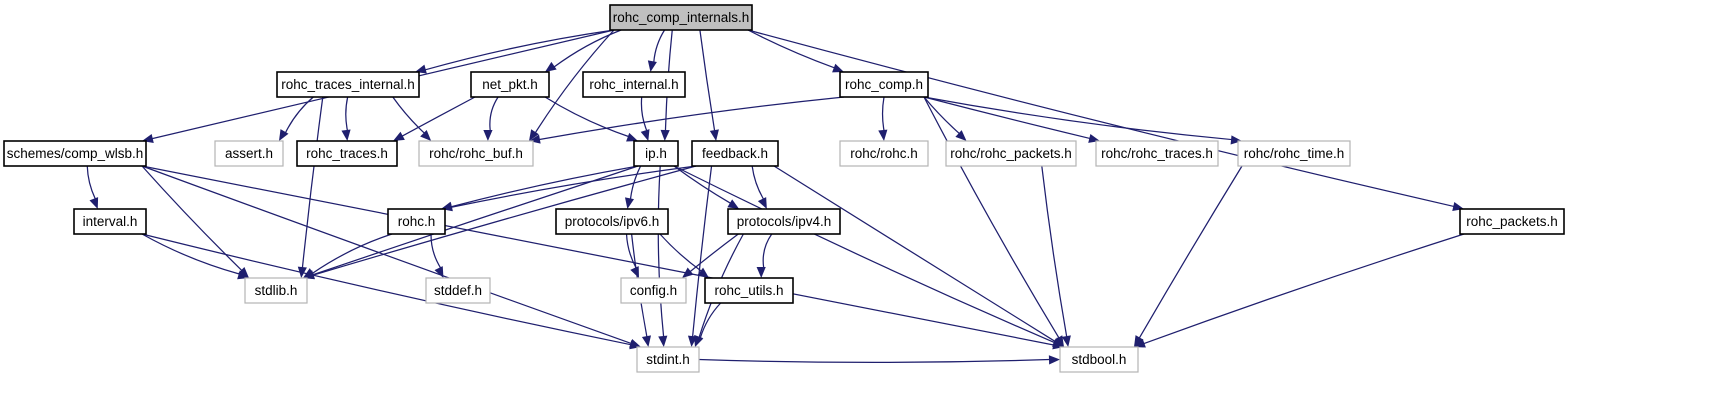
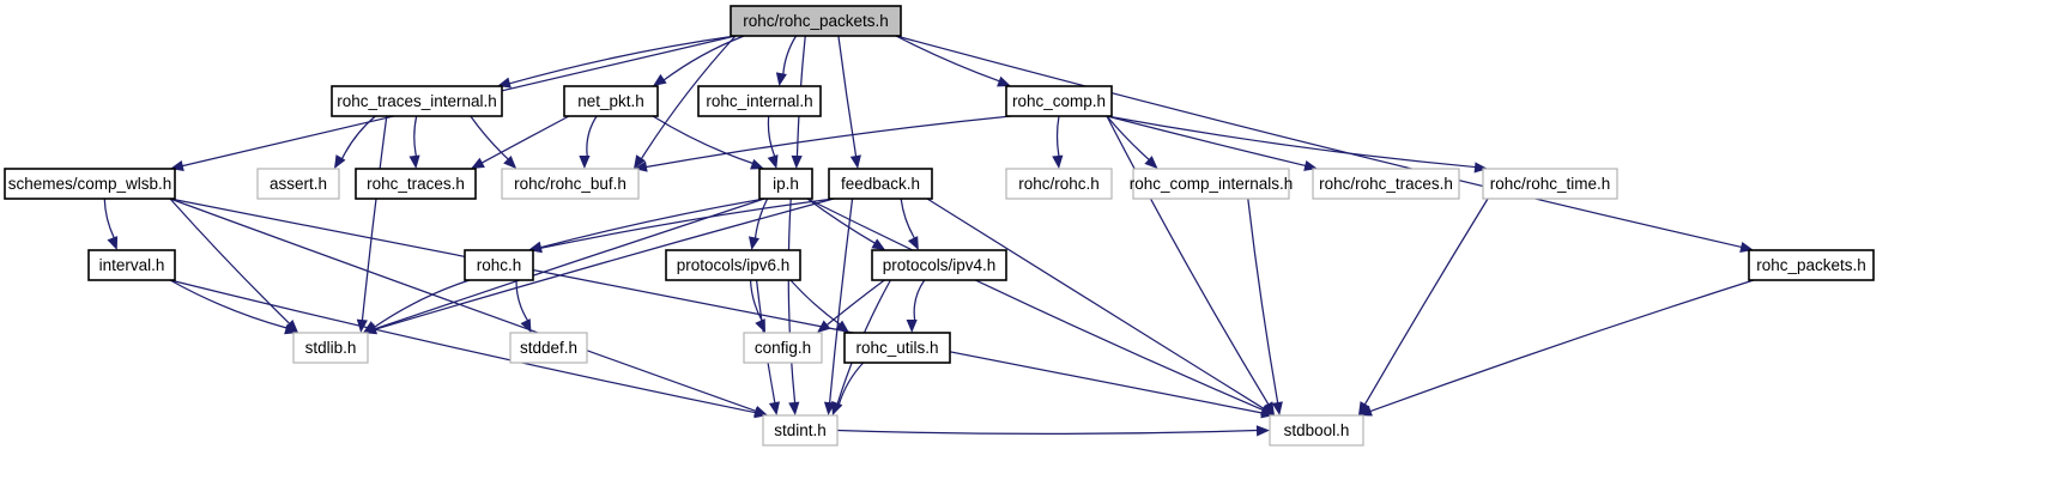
- rohc_comp_internals.h
+ rohc/rohc_packets.h
  rohc_traces_internal.h
  net_pkt.h
  rohc_internal.h
  rohc_comp.h
  schemes/comp_wlsb.h
  assert.h
  rohc_traces.h
  rohc/rohc_buf.h
  ip.h
  feedback.h
  rohc/rohc.h
- rohc/rohc_packets.h
+ rohc_comp_internals.h
  rohc/rohc_traces.h
  rohc/rohc_time.h
  rohc_packets.h
  interval.h
  rohc.h
  protocols/ipv6.h
  protocols/ipv4.h
  stdlib.h
  stddef.h
  config.h
  rohc_utils.h
  stdint.h
  stdbool.h
